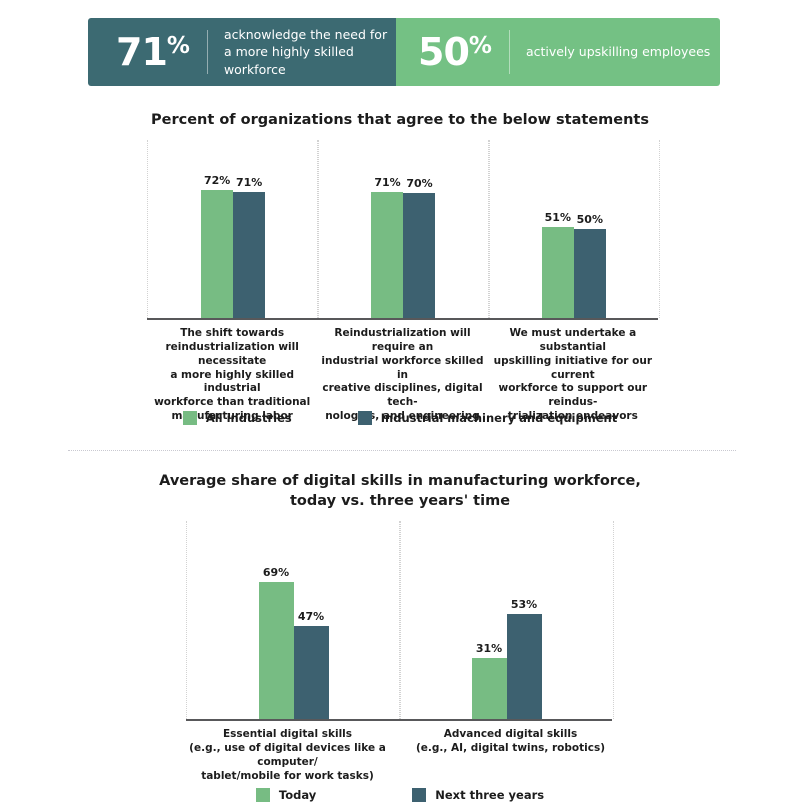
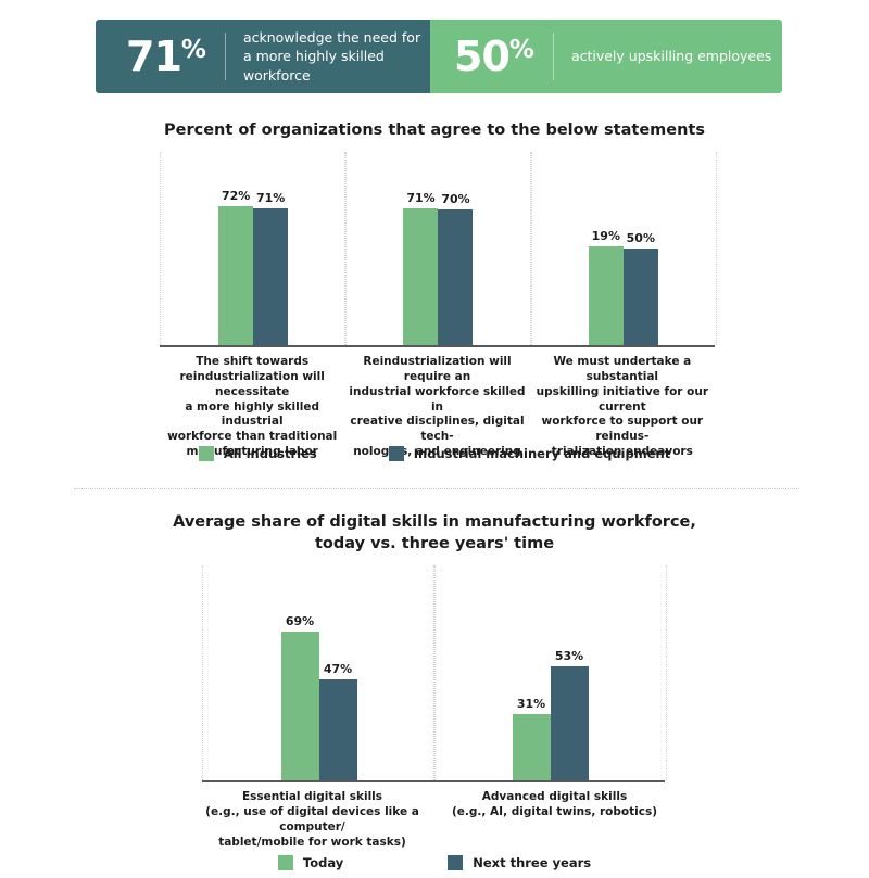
  71%
  acknowledge the need for a more highly skilled workforce
  50%
  actively upskilling employees
  Percent of organizations that agree to the below statements
  72%
  71%
  71%
  70%
- 51%
+ 19%
  50%
  The shift towards
  reindustrialization will necessitate
  a more highly skilled industrial
  workforce than traditional
  mufacturing labor
  Reindustrialization will require an
  industrial workforce skilled in
  creative disciplines, digital tech-
  nologs, and engineering
  We must undertake a substantial
  upskilling initiative for our current
  workforce to support our reindus-
  trialization endeavors
  All industries
  Industrial machinery and equipment
  Average share of digital skills in manufacturing workforce,
  today vs. three years' time
  69%
  47%
  31%
  53%
  Essential digital skills
  (e.g., use of digital devices like a computer/
  tablet/mobile for work tasks)
  Advanced digital skills
  (e.g., AI, digital twins, robotics)
  Today
  Next three years
